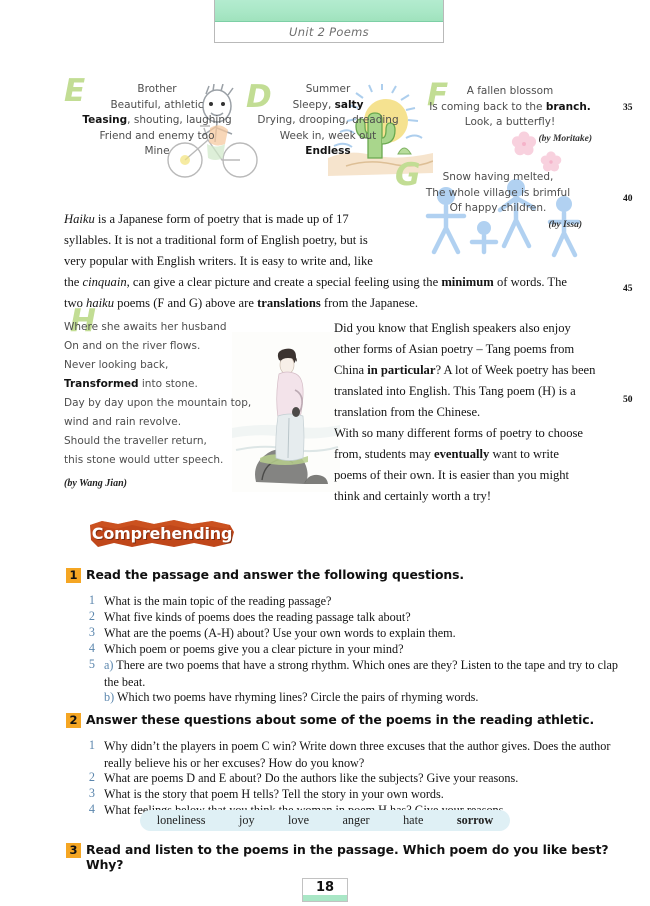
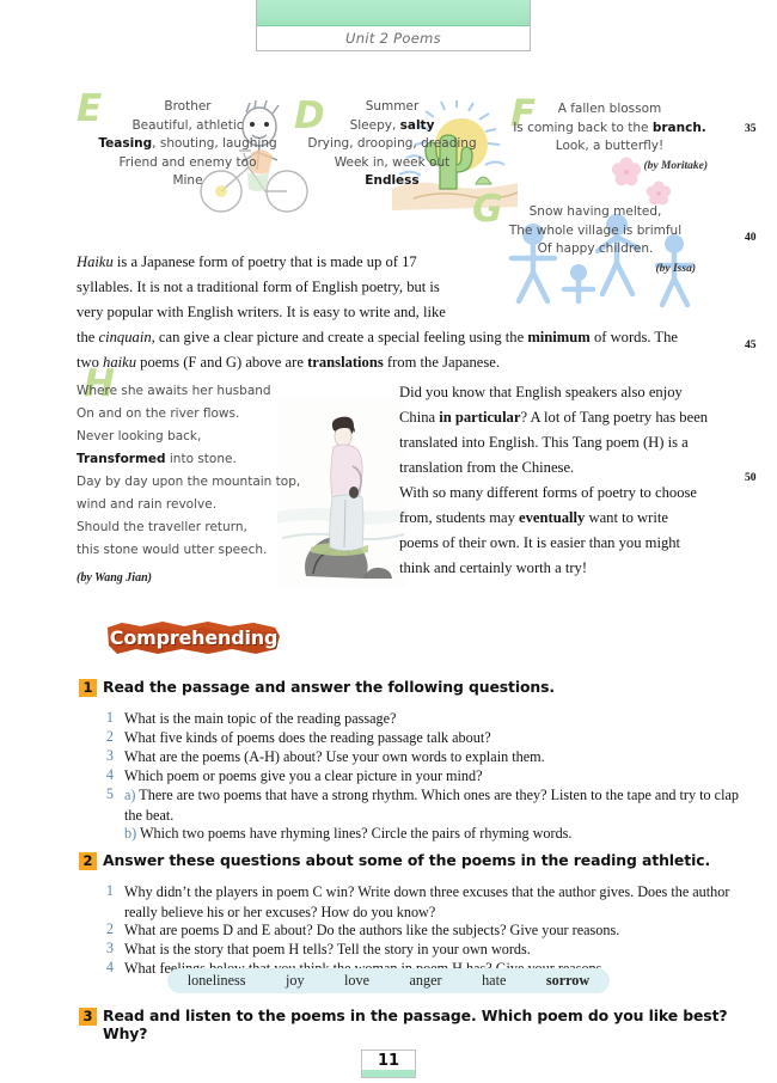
  Unit 2 Poems
  E
  Brother
  Beautiful, athletic
  Teasing, shouting, laughing
  Friend and enemy too
  Mine
  D
  Summer
  Sleepy, salty
  Drying, drooping, dreading
  Week in, week out
  Endless
  F
  A fallen blossom
  Is coming back to the branch.
  Look, a butterfly!
  (by Moritake)
  G
  Snow having melted,
  The whole village is brimful
  Of happy children.
  (by Issa)
  35
  40
  45
  50
  Haiku is a Japanese form of poetry that is made up of 17
  syllables. It is not a traditional form of English poetry, but is
  very popular with English writers. It is easy to write and, like
  the cinquain, can give a clear picture and create a special feeling using the minimum of words. The
  two haiku poems (F and G) above are translations from the Japanese.
  H
  Where she awaits her husband
  On and on the river flows.
  Never looking back,
  Transformed into stone.
  Day by day upon the mountain top,
  wind and rain revolve.
  Should the traveller return,
  this stone would utter speech.
  (by Wang Jian)
  Did you know that English speakers also enjoy
- other forms of Asian poetry – Tang poems from
- China in particular? A lot of Week poetry has been
+ China in particular? A lot of Tang poetry has been
  translated into English. This Tang poem (H) is a
  translation from the Chinese.
  With so many different forms of poetry to choose
  from, students may eventually want to write
  poems of their own. It is easier than you might
  think and certainly worth a try!
  Comprehending
  1
  Read the passage and answer the following questions.
  1
  What is the main topic of the reading passage?
  2
  What five kinds of poems does the reading passage talk about?
  3
  What are the poems (A-H) about? Use your own words to explain them.
  4
  Which poem or poems give you a clear picture in your mind?
  5
  a) There are two poems that have a strong rhythm. Which ones are they? Listen to the tape and try to clap the beat.
  b) Which two poems have rhyming lines? Circle the pairs of rhyming words.
  2
  Answer these questions about some of the poems in the reading athletic.
  1
  Why didn’t the players in poem C win? Write down three excuses that the author gives. Does the author really believe his or her excuses? How do you know?
  2
  What are poems D and E about? Do the authors like the subjects? Give your reasons.
  3
  What is the story that poem H tells? Tell the story in your own words.
  4
  loneliness
  joy
  love
  anger
  hate
  sorrow
  3
  Read and listen to the poems in the passage. Which poem do you like best? Why?
- 18
+ 11
